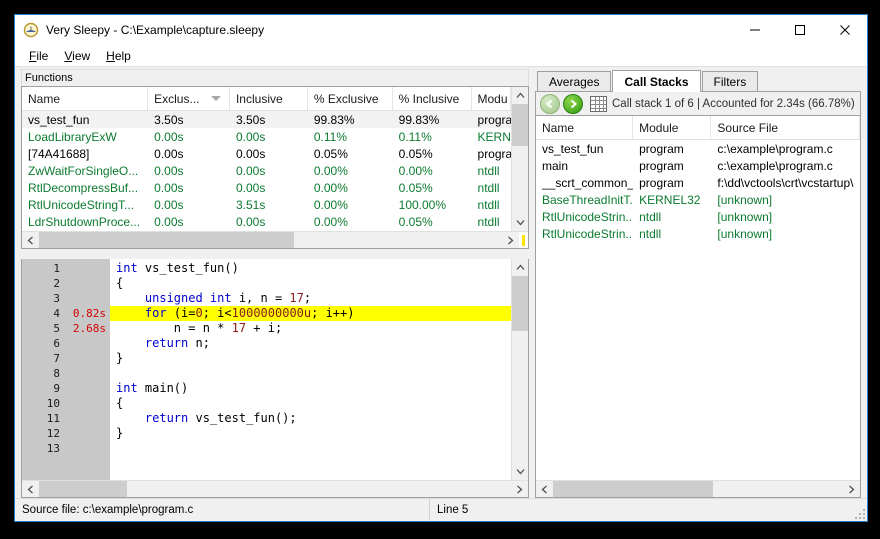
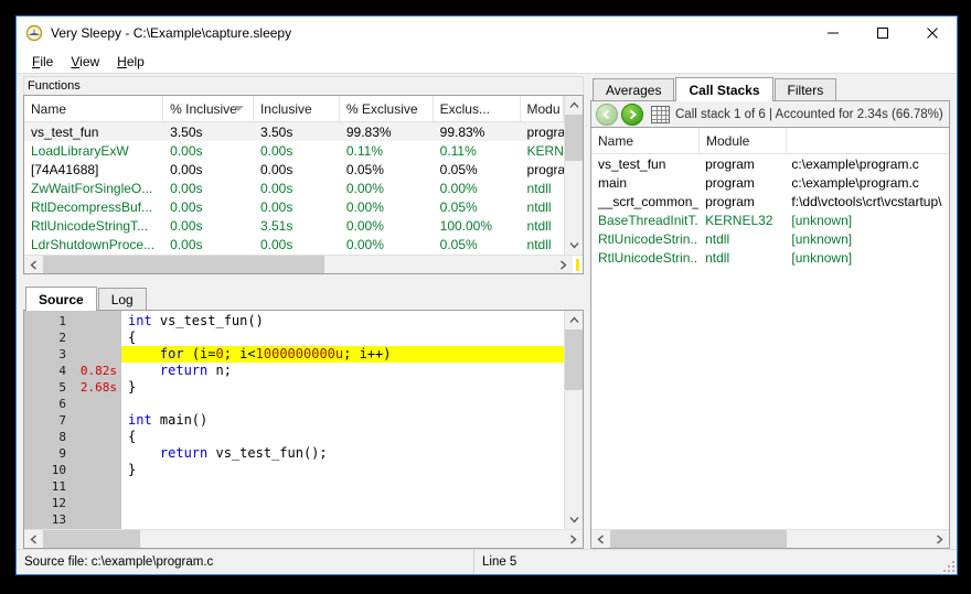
  Very Sleepy - C:\Example\capture.sleepy
  File
  View
  Help
  Functions
  Name
- Exclus...
+ % Inclusive
  Inclusive
  % Exclusive
- % Inclusive
+ Exclus...
  Modu
  vs_test_fun
  3.50s
  3.50s
  99.83%
  99.83%
  progra
  LoadLibraryExW
  0.00s
  0.00s
  0.11%
  0.11%
  KERN
  [74A41688]
  0.00s
  0.00s
  0.05%
  0.05%
  progra
  ZwWaitForSingleO...
  0.00s
  0.00s
  0.00%
  0.00%
  ntdll
  RtlDecompressBuf...
  0.00s
  0.00s
  0.00%
  0.05%
  ntdll
  RtlUnicodeStringT...
  0.00s
  3.51s
  0.00%
  100.00%
  ntdll
  LdrShutdownProce...
  0.00s
  0.00s
  0.00%
  0.05%
  ntdll
+ Source
+ Log
  1
  2
  3
  4
  0.82s
  5
  2.68s
  6
  7
  8
  9
  10
  11
  12
  13
  int vs_test_fun()
  {
- unsigned int i, n = 17;
  for (i=0; i<1000000000u; i++)
- n = n * 17 + i;
  return n;
  }
  int main()
  {
  return vs_test_fun();
  }
  Averages
  Call Stacks
  Filters
  Call stack 1 of 6 | Accounted for 2.34s (66.78%)
  Name
  Module
- Source File
  vs_test_fun
  program
  c:\example\program.c
  main
  program
  c:\example\program.c
  __scrt_common_
  program
  f:\dd\vctools\crt\vcstartup\
  BaseThreadInitT.
  KERNEL32
  [unknown]
  RtlUnicodeStrin..
  ntdll
  [unknown]
  RtlUnicodeStrin..
  ntdll
  [unknown]
  Source file: c:\example\program.c
  Line 5
